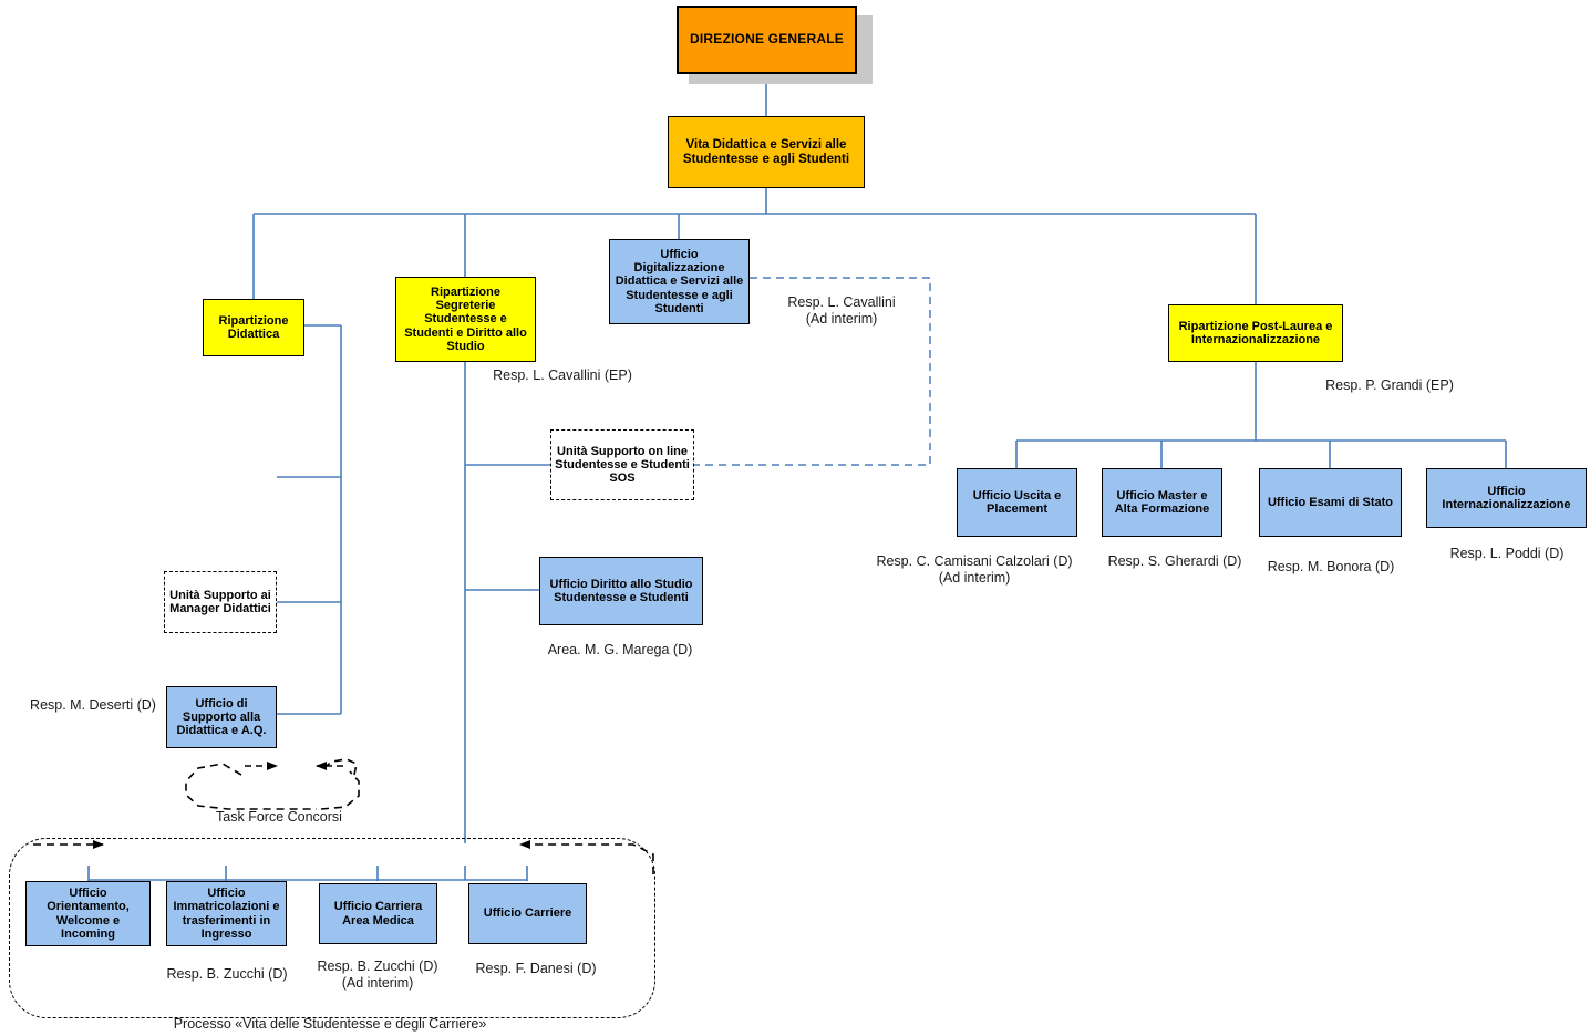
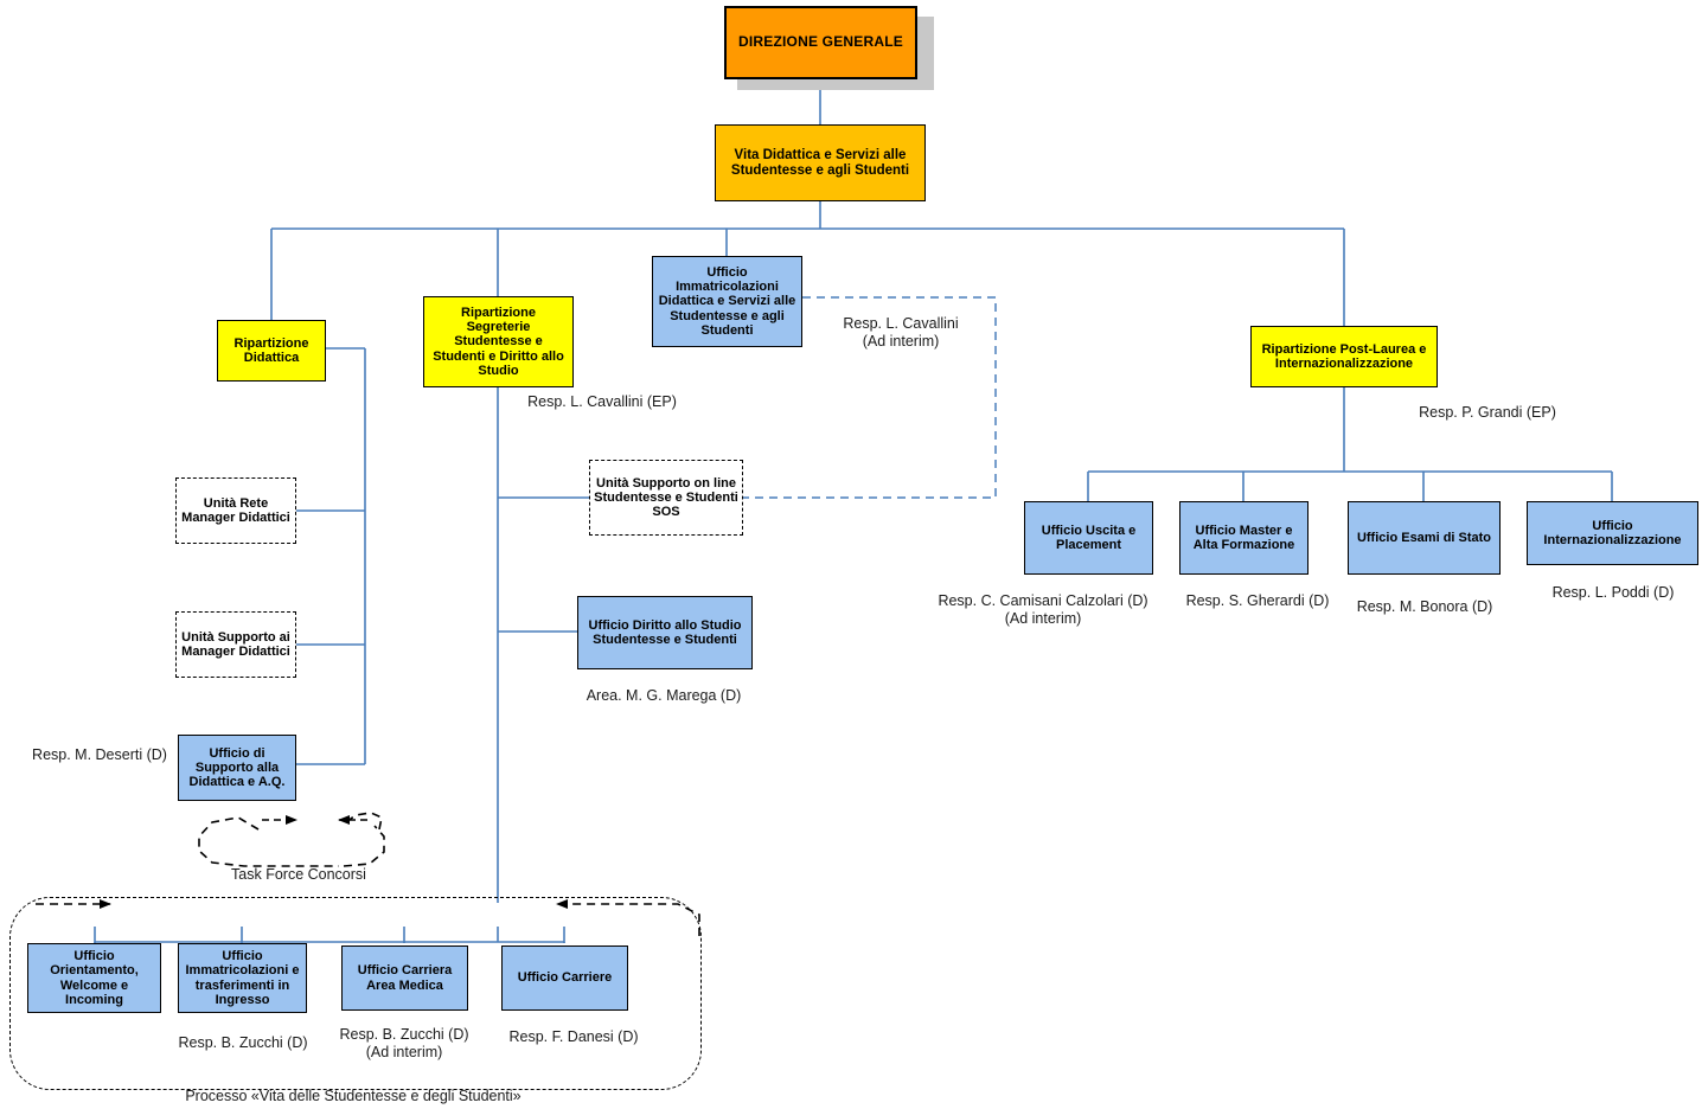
  DIREZIONE GENERALE
  Vita Didattica e Servizi alle Studentesse e agli Studenti
  Ripartizione Didattica
  Ripartizione Segreterie Studentesse e Studenti e Diritto allo Studio
- Ufficio Digitalizzazione Didattica e Servizi alle Studentesse e agli Studenti
+ Ufficio Immatricolazioni Didattica e Servizi alle Studentesse e agli Studenti
  Ripartizione Post-Laurea e Internazionalizzazione
+ Unità Rete Manager Didattici
  Unità Supporto ai Manager Didattici
  Unità Supporto on line Studentesse e Studenti SOS
  Ufficio di Supporto alla Didattica e A.Q.
  Ufficio Diritto allo Studio Studentesse e Studenti
  Ufficio Uscita e Placement
  Ufficio Master e Alta Formazione
  Ufficio Esami di Stato
  Ufficio Internazionalizzazione
  Ufficio Orientamento, Welcome e Incoming
  Ufficio Immatricolazioni e trasferimenti in Ingresso
  Ufficio Carriera Area Medica
  Ufficio Carriere
  Resp. L. Cavallini
  (Ad interim)
  Resp. L. Cavallini (EP)
  Resp. P. Grandi (EP)
  Resp. M. Deserti (D)
  Area. M. G. Marega (D)
  Resp. C. Camisani Calzolari (D)
  (Ad interim)
  Resp. S. Gherardi (D)
  Resp. M. Bonora (D)
  Resp. L. Poddi (D)
  Resp. B. Zucchi (D)
  Resp. B. Zucchi (D)
  (Ad interim)
  Resp. F. Danesi (D)
  Task Force Concorsi
- Processo «Vita delle Studentesse e degli Carriere»
+ Processo «Vita delle Studentesse e degli Studenti»
